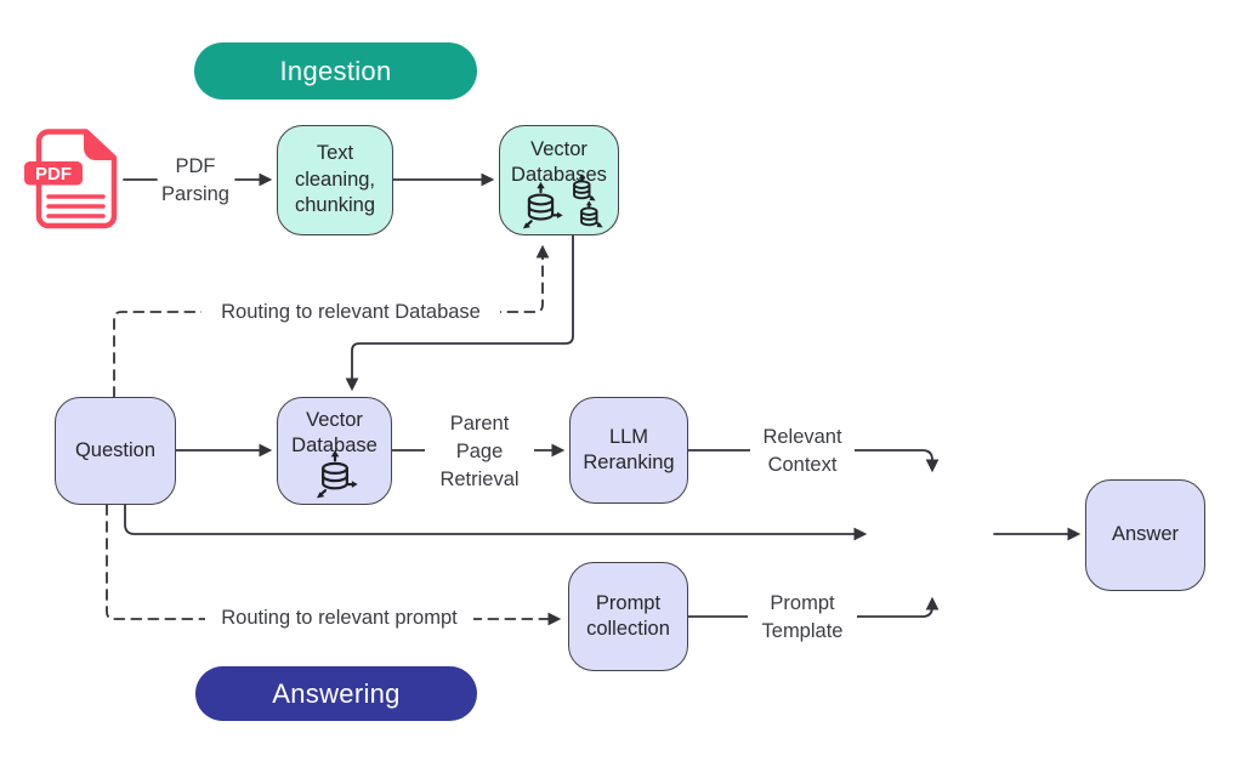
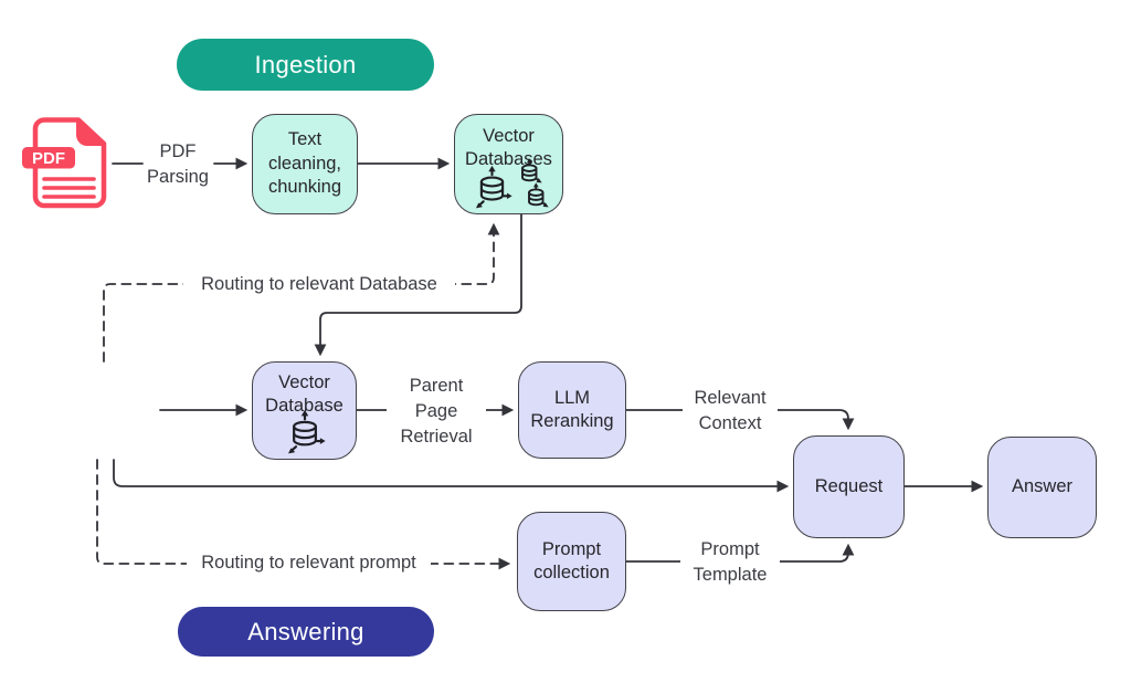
  Ingestion
  Answering
  PDF
  Text
  cleaning,
  chunking
  Vector
  Databases
- Question
  Vector
  Database
  LLM
  Reranking
+ Request
  Answer
  Prompt
  collection
  PDF
  Parsing
  Routing to relevant Database
  Parent
  Page
  Retrieval
  Relevant
  Context
  Prompt
  Template
  Routing to relevant prompt
